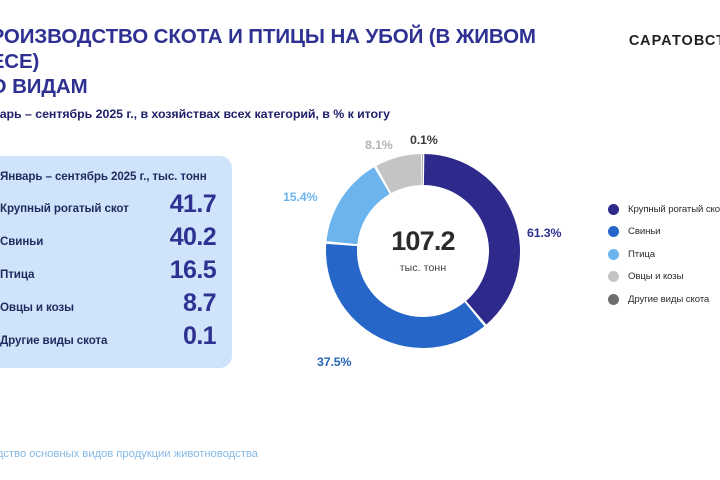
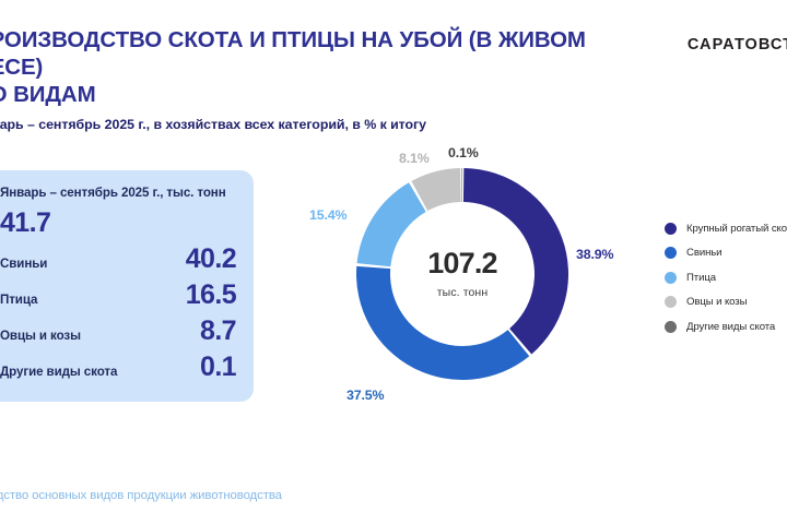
  ОИЗВОДСТВО СКОТА И ПТИЦЫ НА УБОЙ (В ЖИВОМ СЕ)
  ВИДАМ
  арь – сентябрь 2025 г., в хозяйствах всех категорий, в % к итогу
  САРАТОВС
  Январь – сентябрь 2025 г., тыс. тонн
- Крупный рогатый скот
  41.7
  Свиньи
  40.2
  Птица
  16.5
  Овцы и козы
  8.7
  Другие виды скота
  0.1
  107.2
  тыс. тонн
- 61.3%
+ 38.9%
  37.5%
  15.4%
  8.1%
  0.1%
  Крупный рогатый ско
  Свиньи
  Птица
  Овцы и козы
  Другие виды скота
  дство основных видов продукции животноводства
